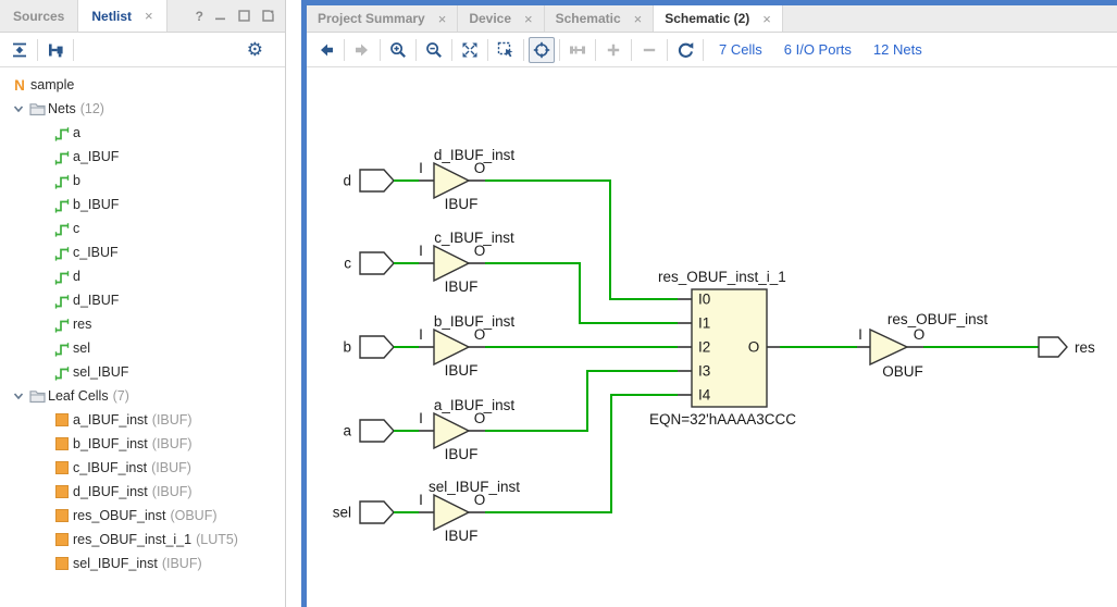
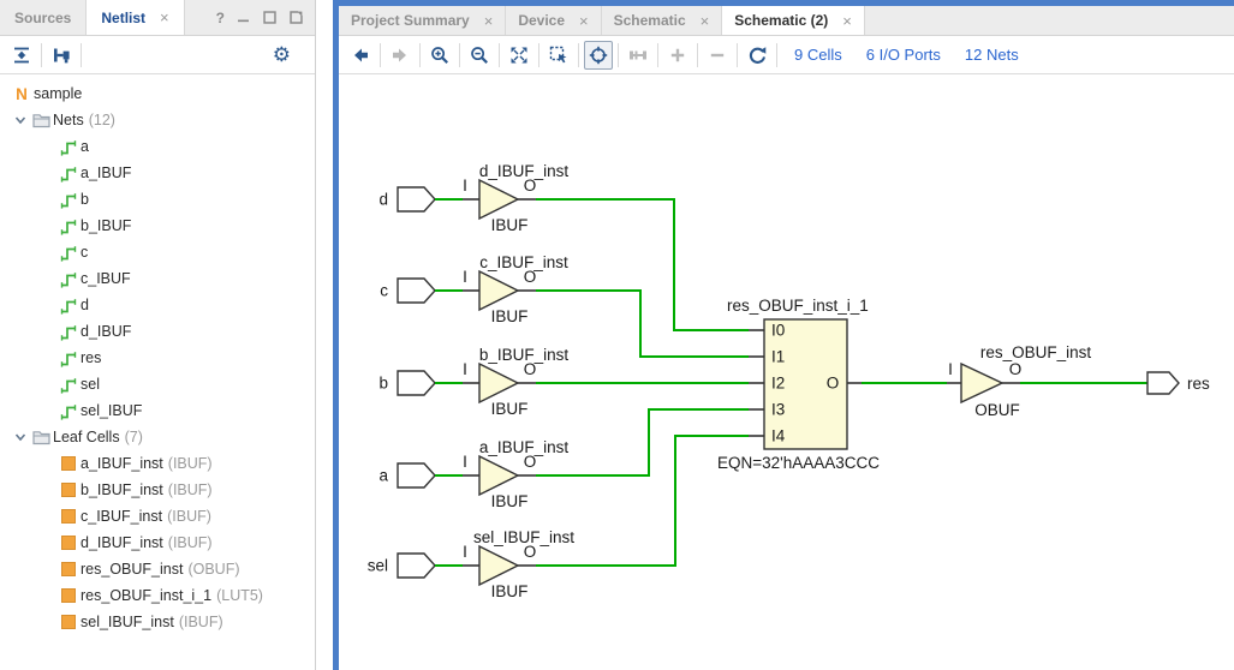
  Sources
  Netlist
  ×
  ?
  ⚙
  N
  sample
  Nets
  (12)
  a
  a_IBUF
  b
  b_IBUF
  c
  c_IBUF
  d
  d_IBUF
  res
  sel
  sel_IBUF
  Leaf Cells
  (7)
  a_IBUF_inst
  (IBUF)
  b_IBUF_inst
  (IBUF)
  c_IBUF_inst
  (IBUF)
  d_IBUF_inst
  (IBUF)
  res_OBUF_inst
  (OBUF)
  res_OBUF_inst_i_1
  (LUT5)
  sel_IBUF_inst
  (IBUF)
  Project Summary
  ×
  Device
  ×
  Schematic
  ×
  Schematic (2)
  ×
- 7 Cells
+ 9 Cells
  6 I/O Ports
  12 Nets
  d
  I
  O
  d_IBUF_inst
  IBUF
  c
  I
  O
  c_IBUF_inst
  IBUF
  b
  I
  O
  b_IBUF_inst
  IBUF
  a
  I
  O
  a_IBUF_inst
  IBUF
  sel
  I
  O
  sel_IBUF_inst
  IBUF
  I0
  I1
  I2
  I3
  I4
  O
  res_OBUF_inst_i_1
  EQN=32'hAAAA3CCC
  I
  O
  res_OBUF_inst
  OBUF
  res
